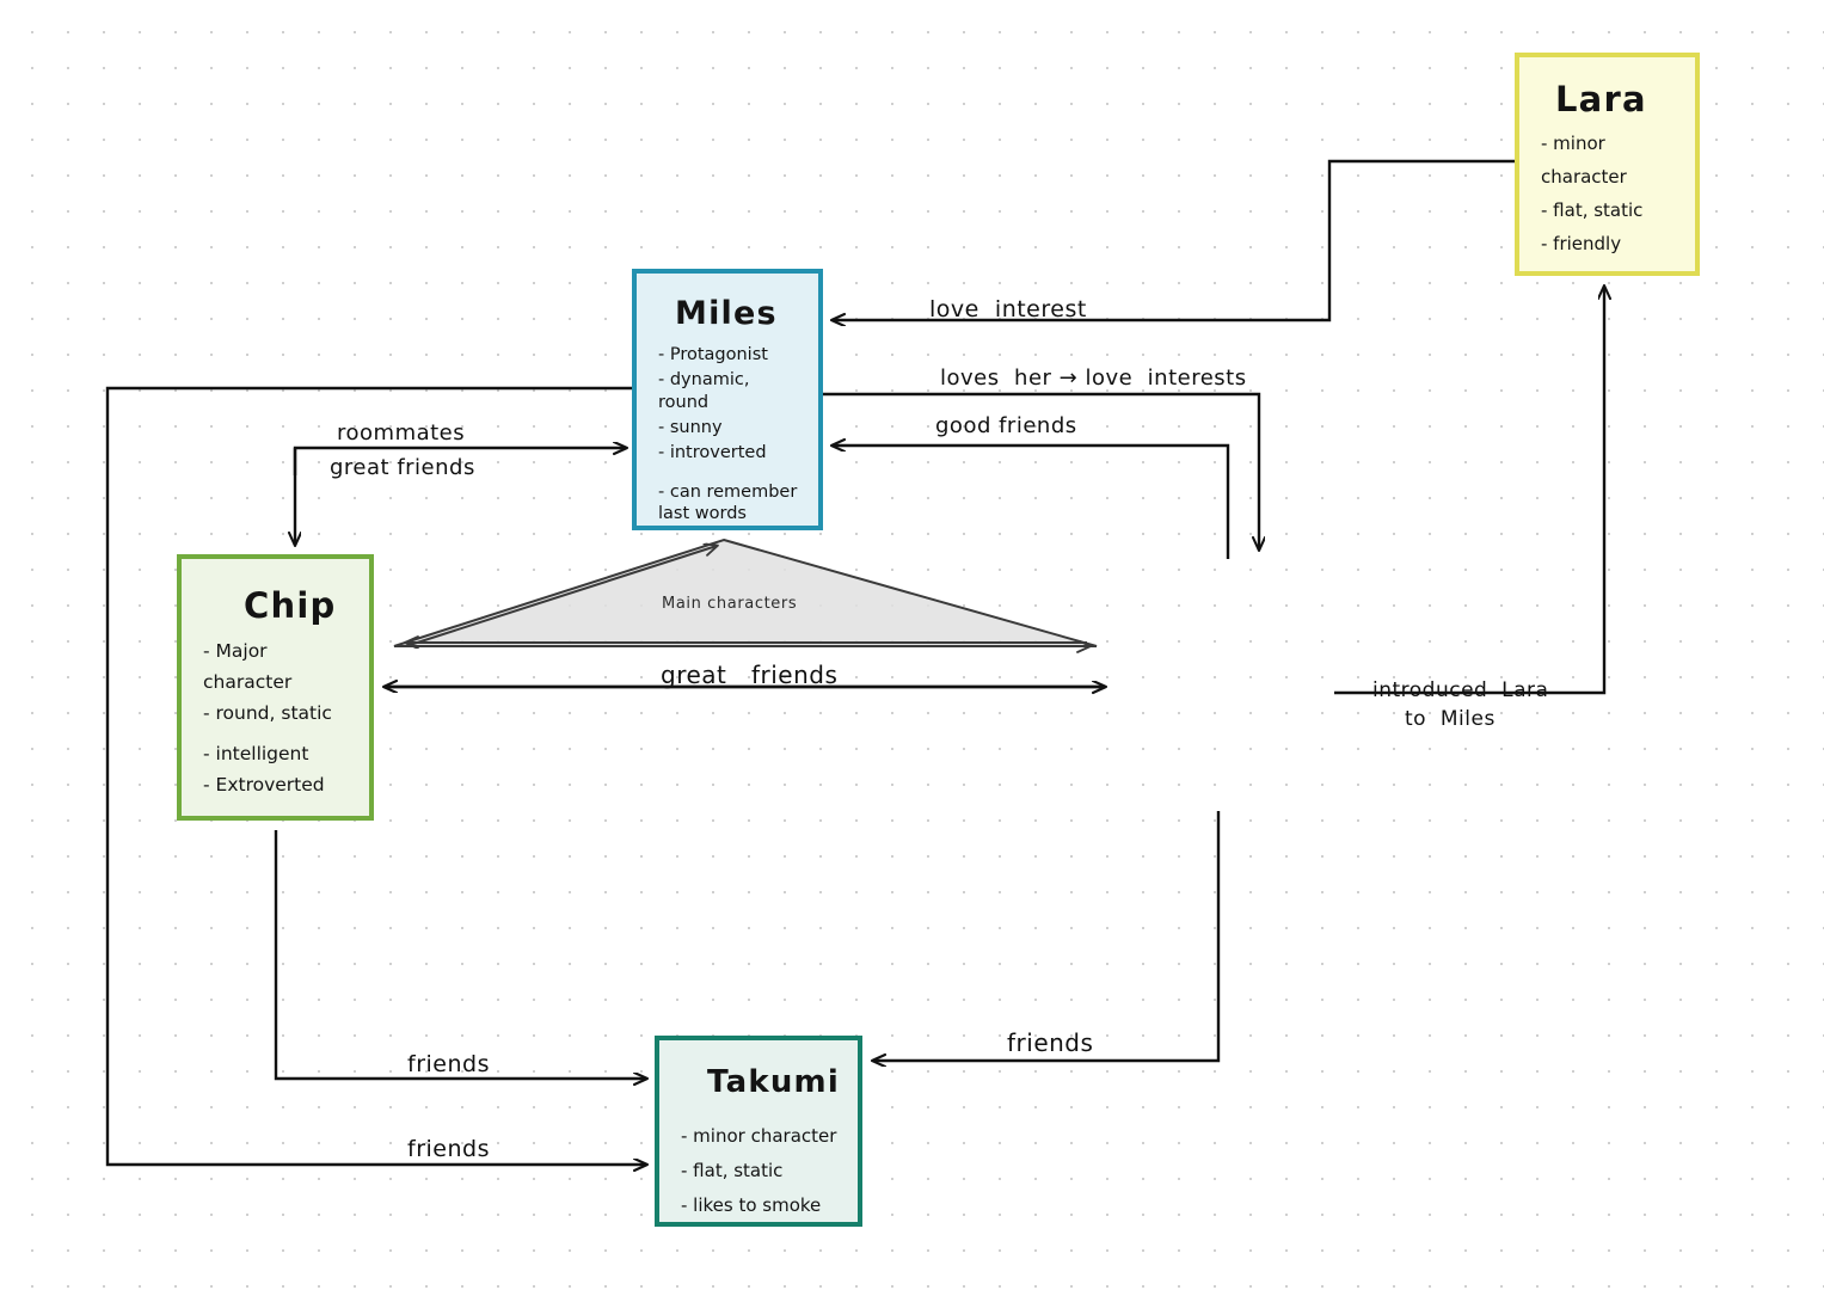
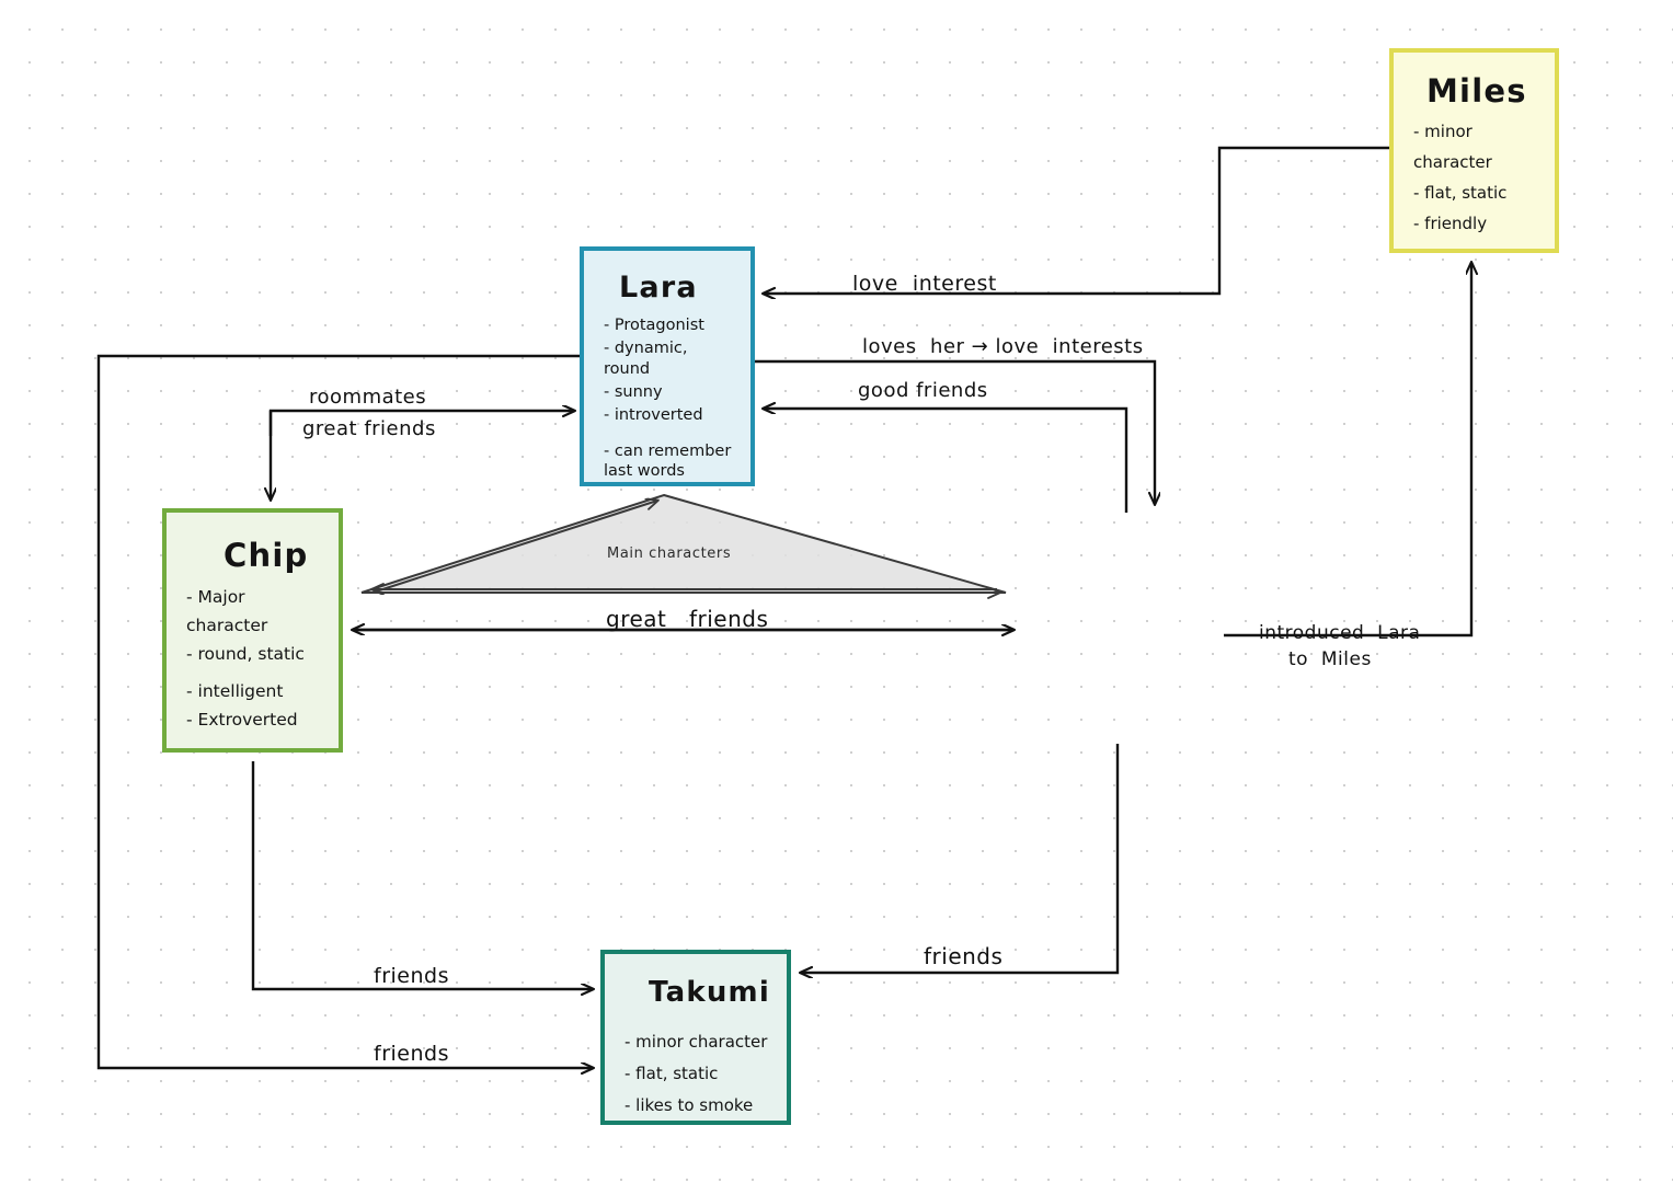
- Miles
+ Lara
  - Protagonist
  - dynamic, round
  - sunny
  - introverted
  - can remember
  last words
  Chip
  - Major character
  - round, static
  - intelligent
  - Extroverted
- Lara
+ Miles
  - minor character
  - flat, static
  - friendly
  Takumi
  - minor character
  - flat, static
  - likes to smoke
  love interest
  loves her → love interests
  good friends
  roommates
  great friends
  great friends
  introduced Lara
  to Miles
  friends
  friends
  friends
  Main characters
